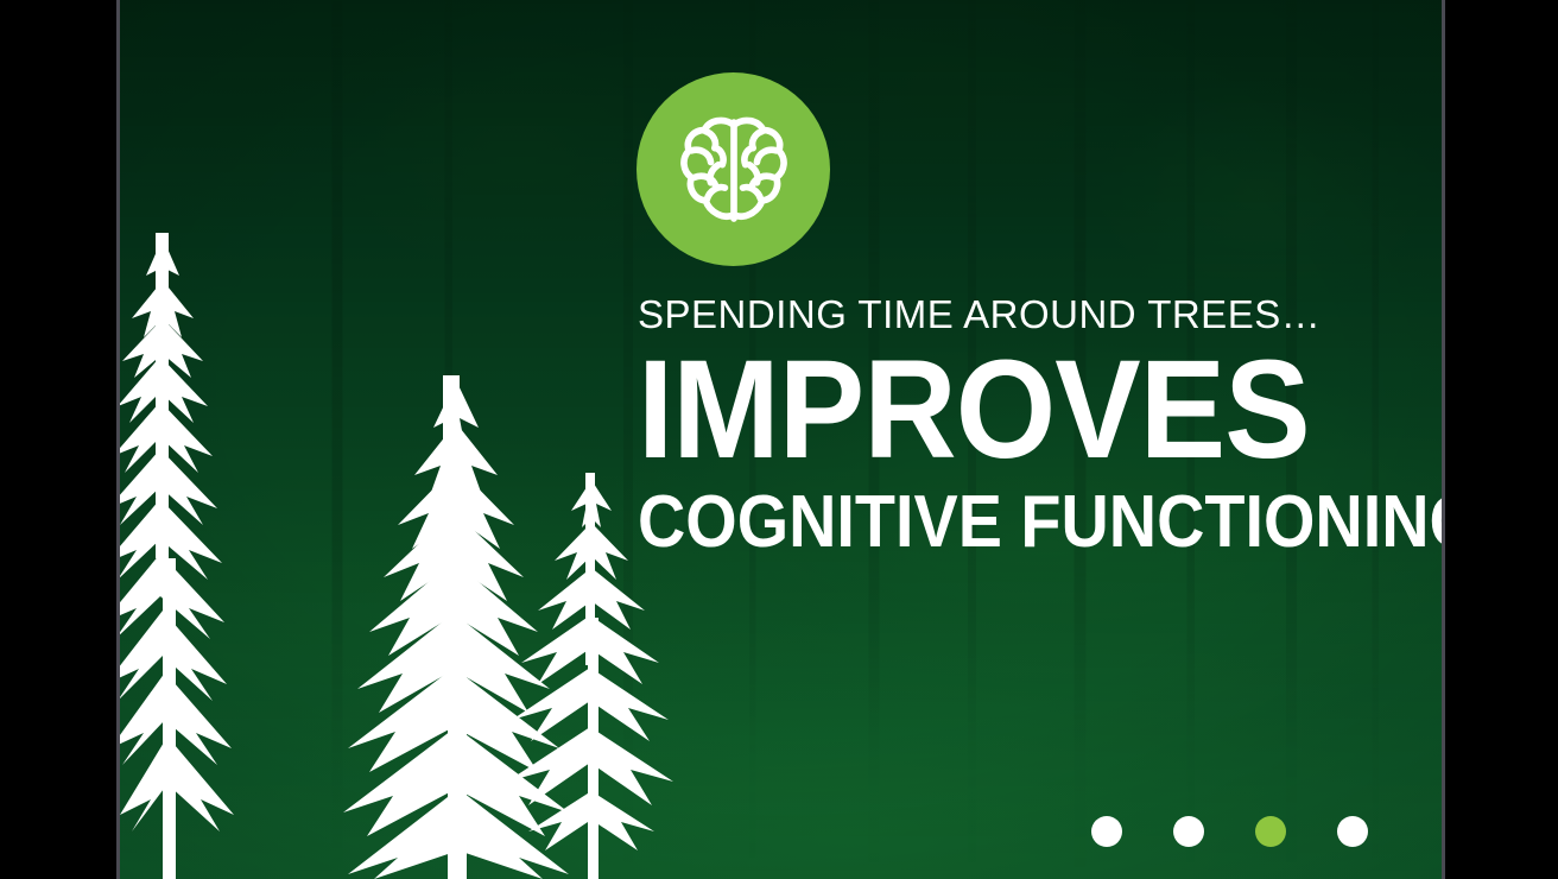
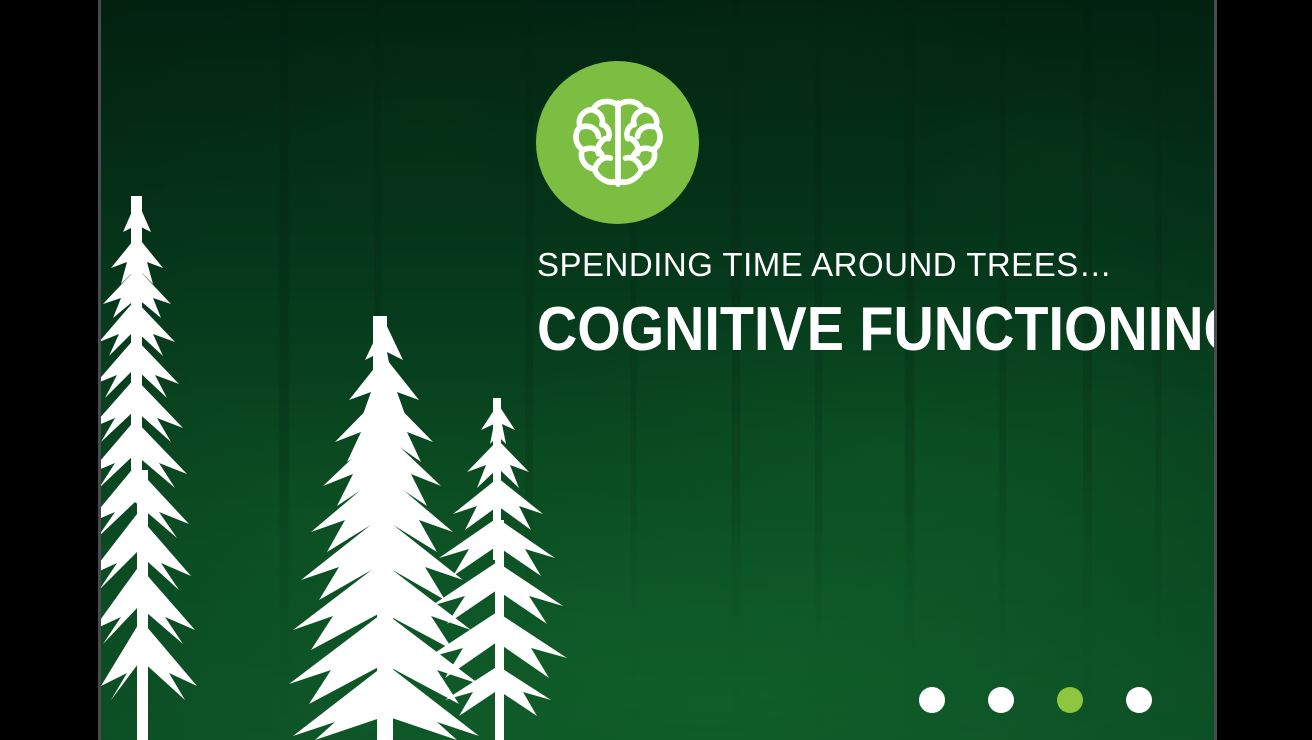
  SPENDING TIME AROUND TREES…
- IMPROVES
  COGNITIVE FUNCTIONIN
